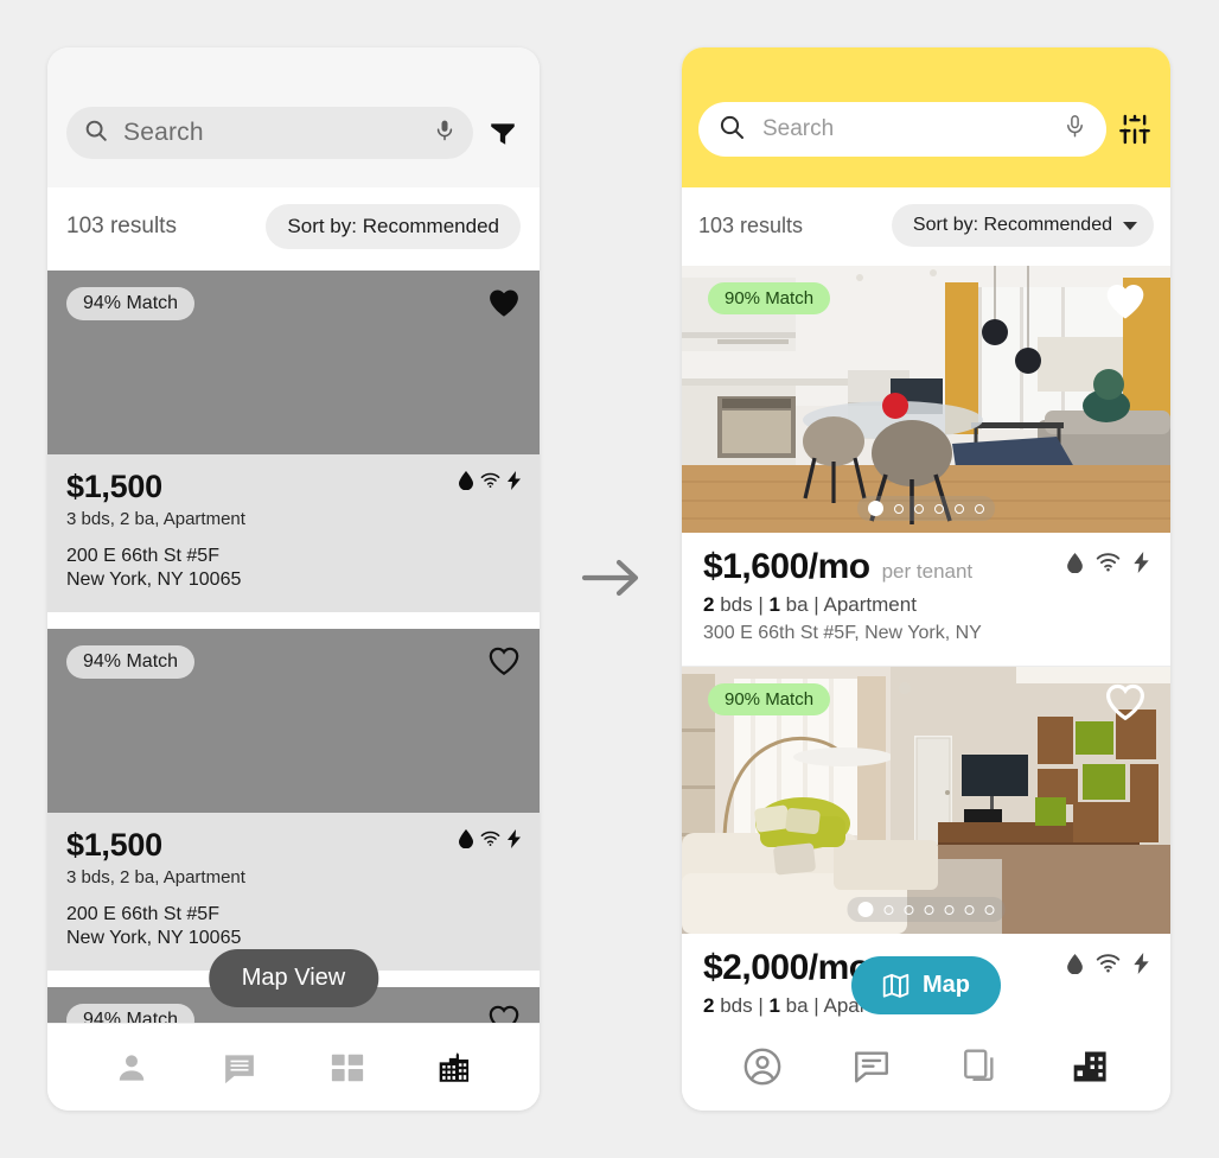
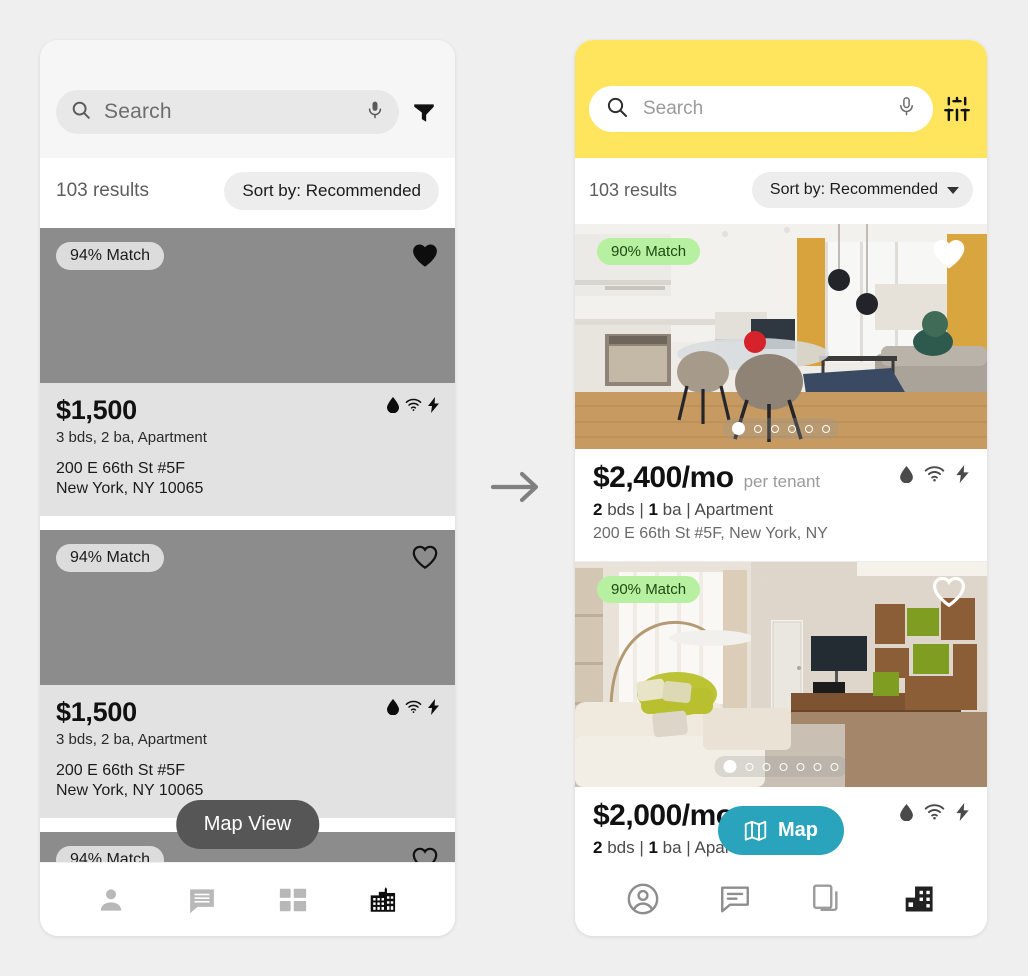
  Search
  103 results
  Sort by: Recommended
  94% Match
  $1,500
  3 bds, 2 ba, Apartment
  200 E 66th St #5F
  New York, NY 10065
  94% Match
  $1,500
  3 bds, 2 ba, Apartment
  200 E 66th St #5F
  New York, NY 10065
  94% Match
  Map View
  Search
  103 results
  Sort by: Recommended
  90% Match
- $1,600/mo
+ $2,400/mo
  per tenant
  2 bds | 1 ba | Apartment
- 300 E 66th St #5F, New York, NY
+ 200 E 66th St #5F, New York, NY
  90% Match
  $2,000/m
  Map
